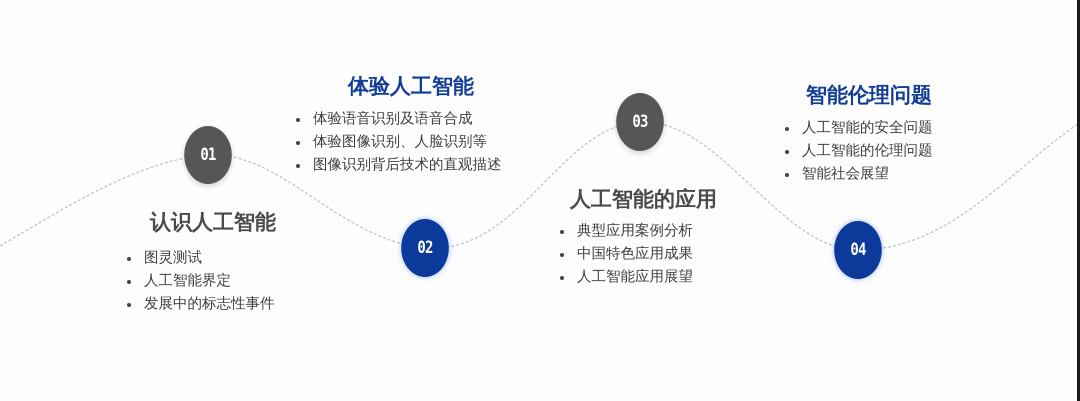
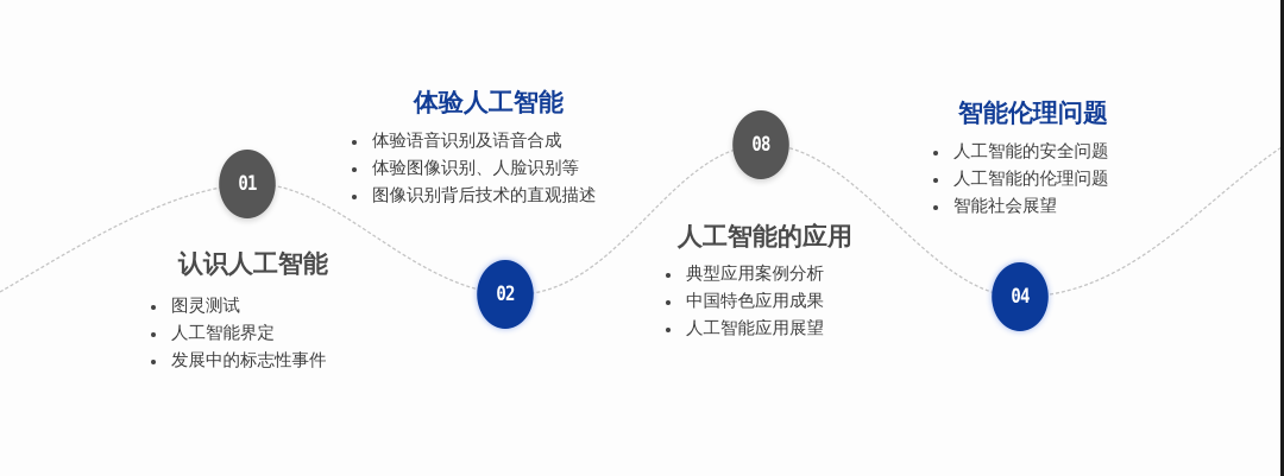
  01
  02
- 03
+ 08
  04
  认识人工智能
  图灵测试
  人工智能界定
  发展中的标志性事件
  体验人工智能
  体验语音识别及语音合成
  体验图像识别、人脸识别等
  图像识别背后技术的直观描述
  人工智能的应用
  典型应用案例分析
  中国特色应用成果
  人工智能应用展望
  智能伦理问题
  人工智能的安全问题
  人工智能的伦理问题
  智能社会展望
